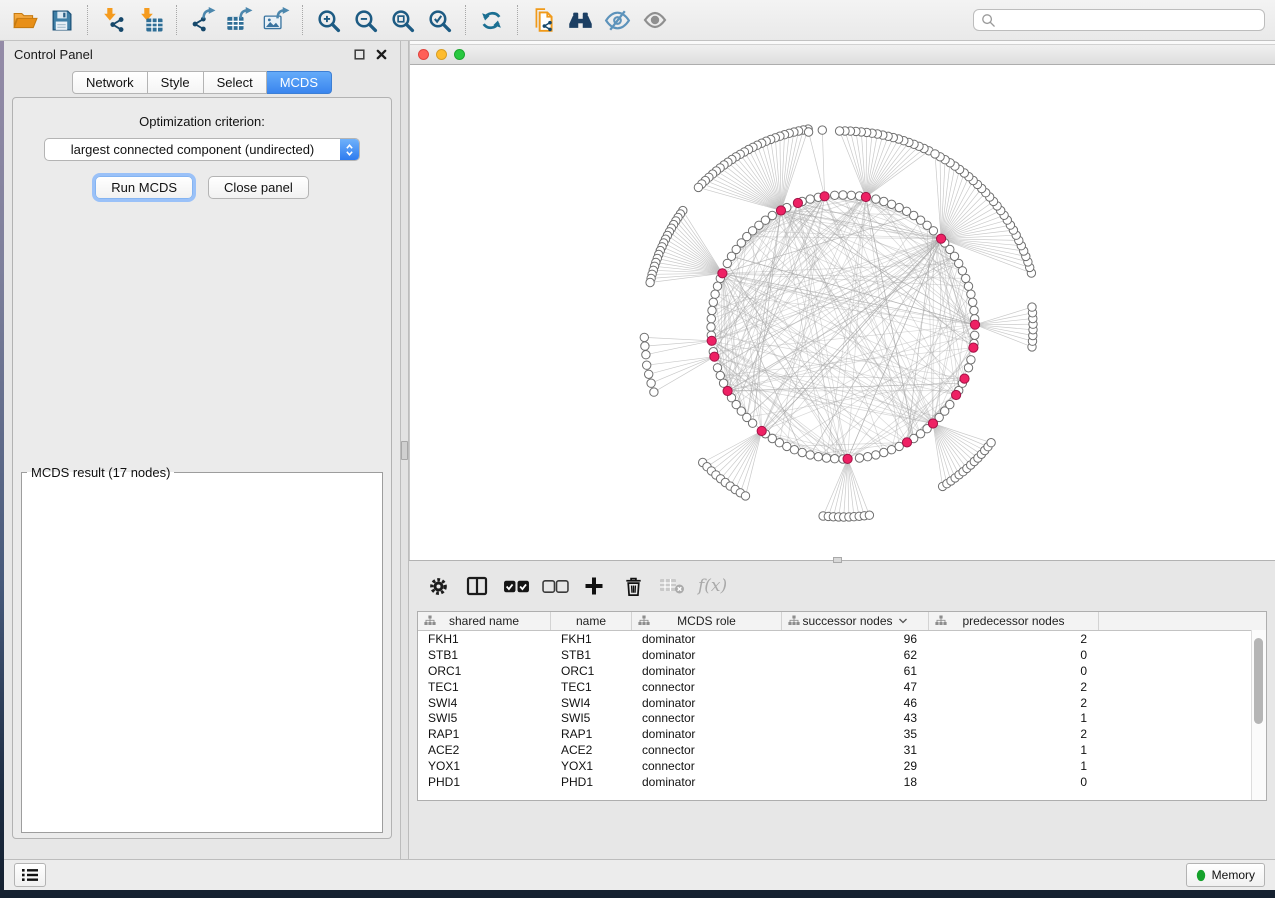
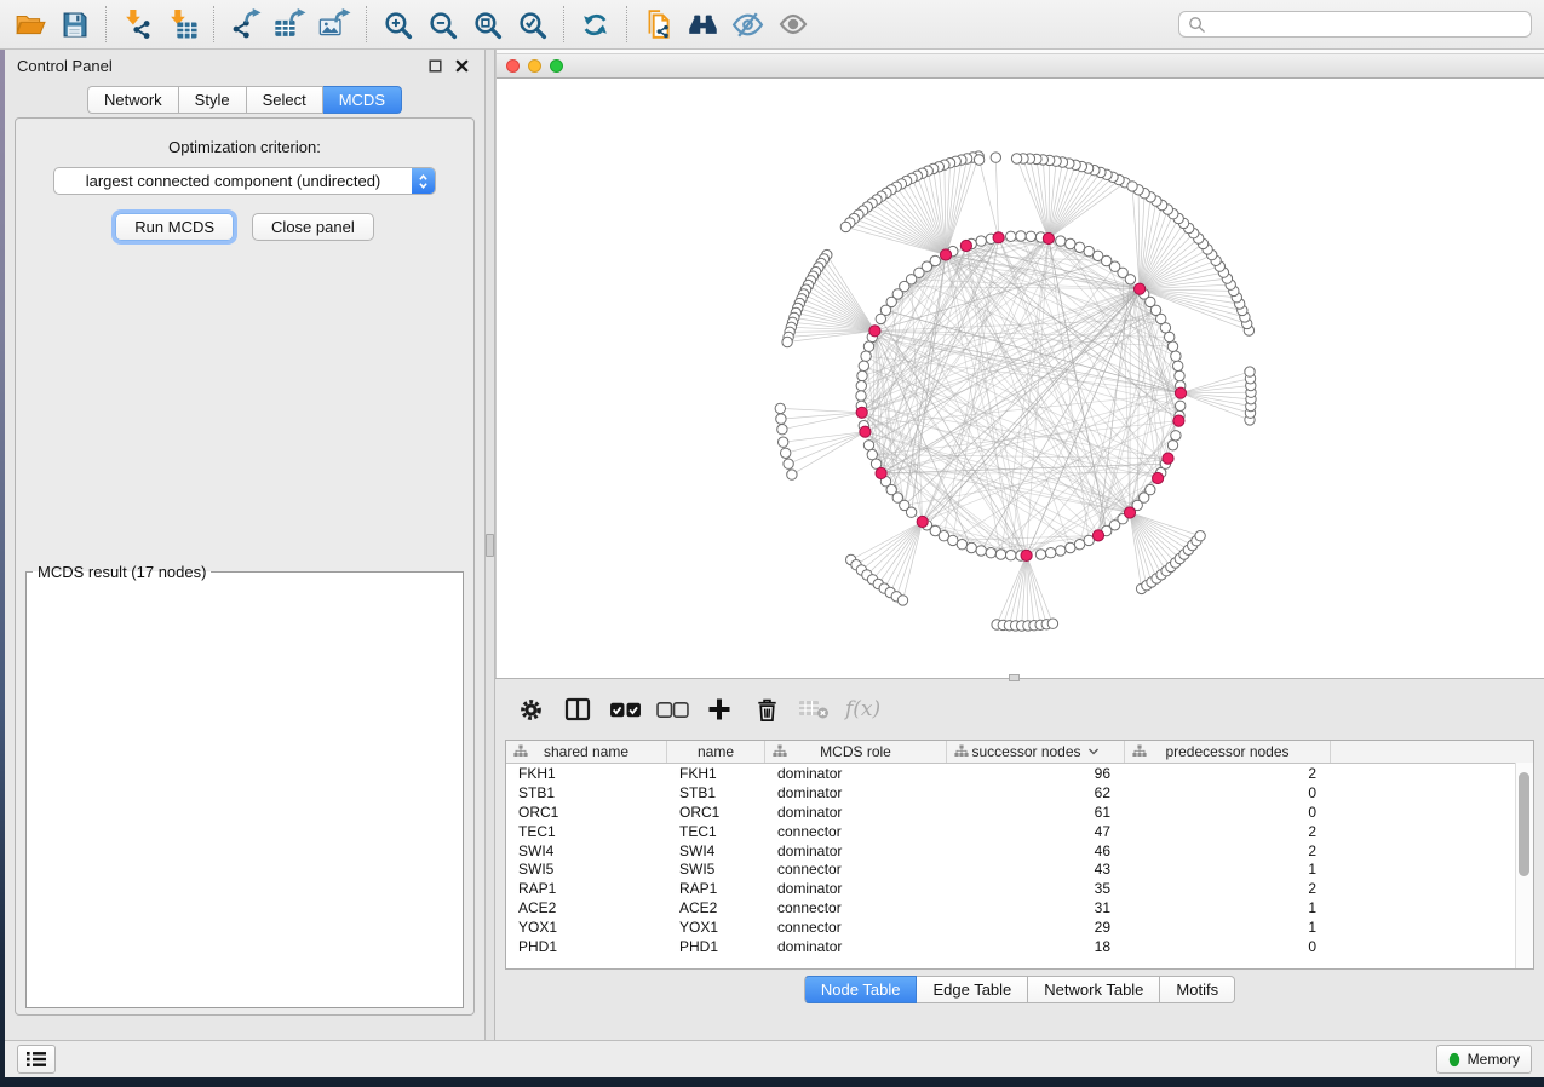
  Control Panel
  Network
  Style
  Select
  MCDS
  Optimization criterion:
  largest connected component (undirected)
  Run MCDS
  Close panel
  MCDS result (17 nodes)
  f(x)
  shared name
  name
  MCDS role
  successor nodes
  predecessor nodes
  FKH1
  FKH1
  dominator
  96
  2
  STB1
  STB1
  dominator
  62
  0
  ORC1
  ORC1
  dominator
  61
  0
  TEC1
  TEC1
  connector
  47
  2
  SWI4
  SWI4
  dominator
  46
  2
  SWI5
  SWI5
  connector
  43
  1
  RAP1
  RAP1
  dominator
  35
  2
  ACE2
  ACE2
  connector
  31
  1
  YOX1
  YOX1
  connector
  29
  1
  PHD1
  PHD1
  dominator
  18
  0
+ Node Table
+ Edge Table
+ Network Table
+ Motifs
  Memory
